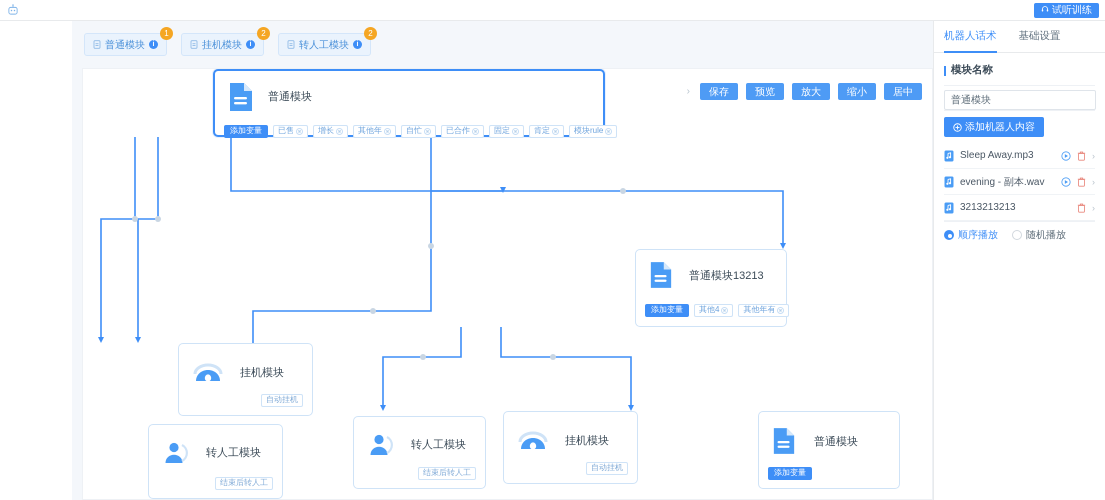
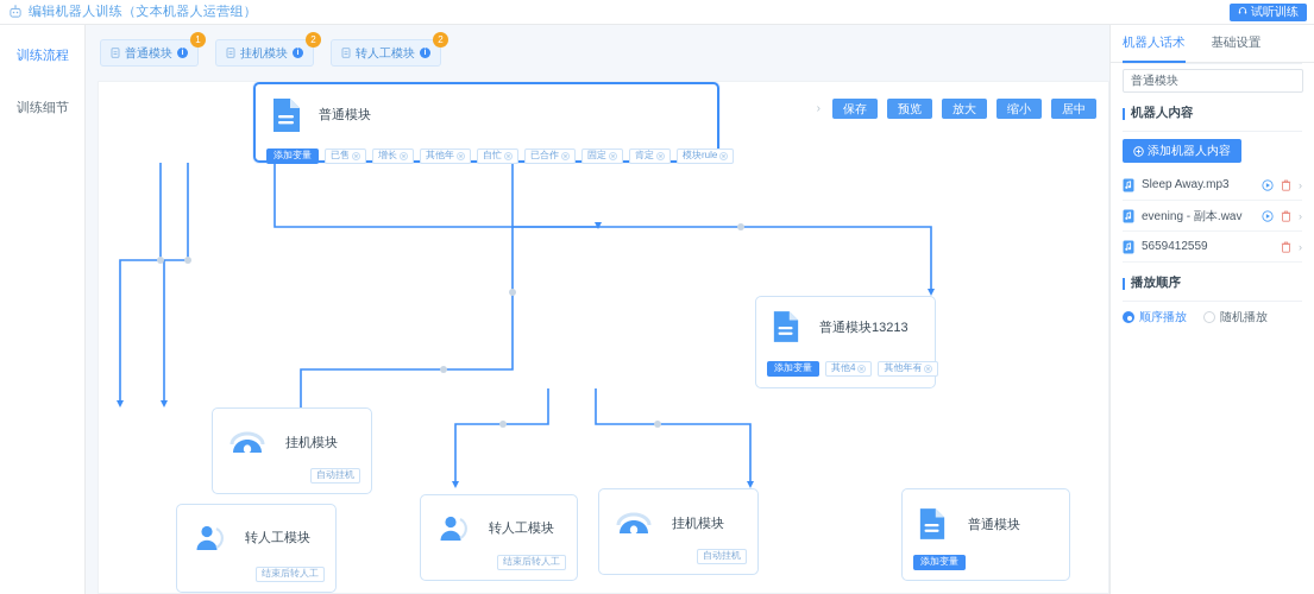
+ 编辑机器人训练（文本机器人运营组）
  试听训练
+ 训练流程
+ 训练细节
  普通模块
  1
  挂机模块
  2
  转人工模块
  2
  ›
  保存
  预览
  放大
  缩小
  居中
  普通模块
  添加变量
  已售
  增长
  其他年
  自忙
  已合作
  固定
  肯定
  模块rule
  挂机模块
  自动挂机
  转人工模块
  结束后转人工
  转人工模块
  结束后转人工
  挂机模块
  自动挂机
  普通模块13213
  添加变量
  其他4
  其他年有
  普通模块
  添加变量
  机器人话术
  基础设置
- 模块名称
  普通模块
+ 机器人内容
  添加机器人内容
  Sleep Away.mp3
  ›
  evening - 副本.wav
  ›
- 3213213213
+ 5659412559
  ›
+ 播放顺序
  顺序播放
  随机播放
